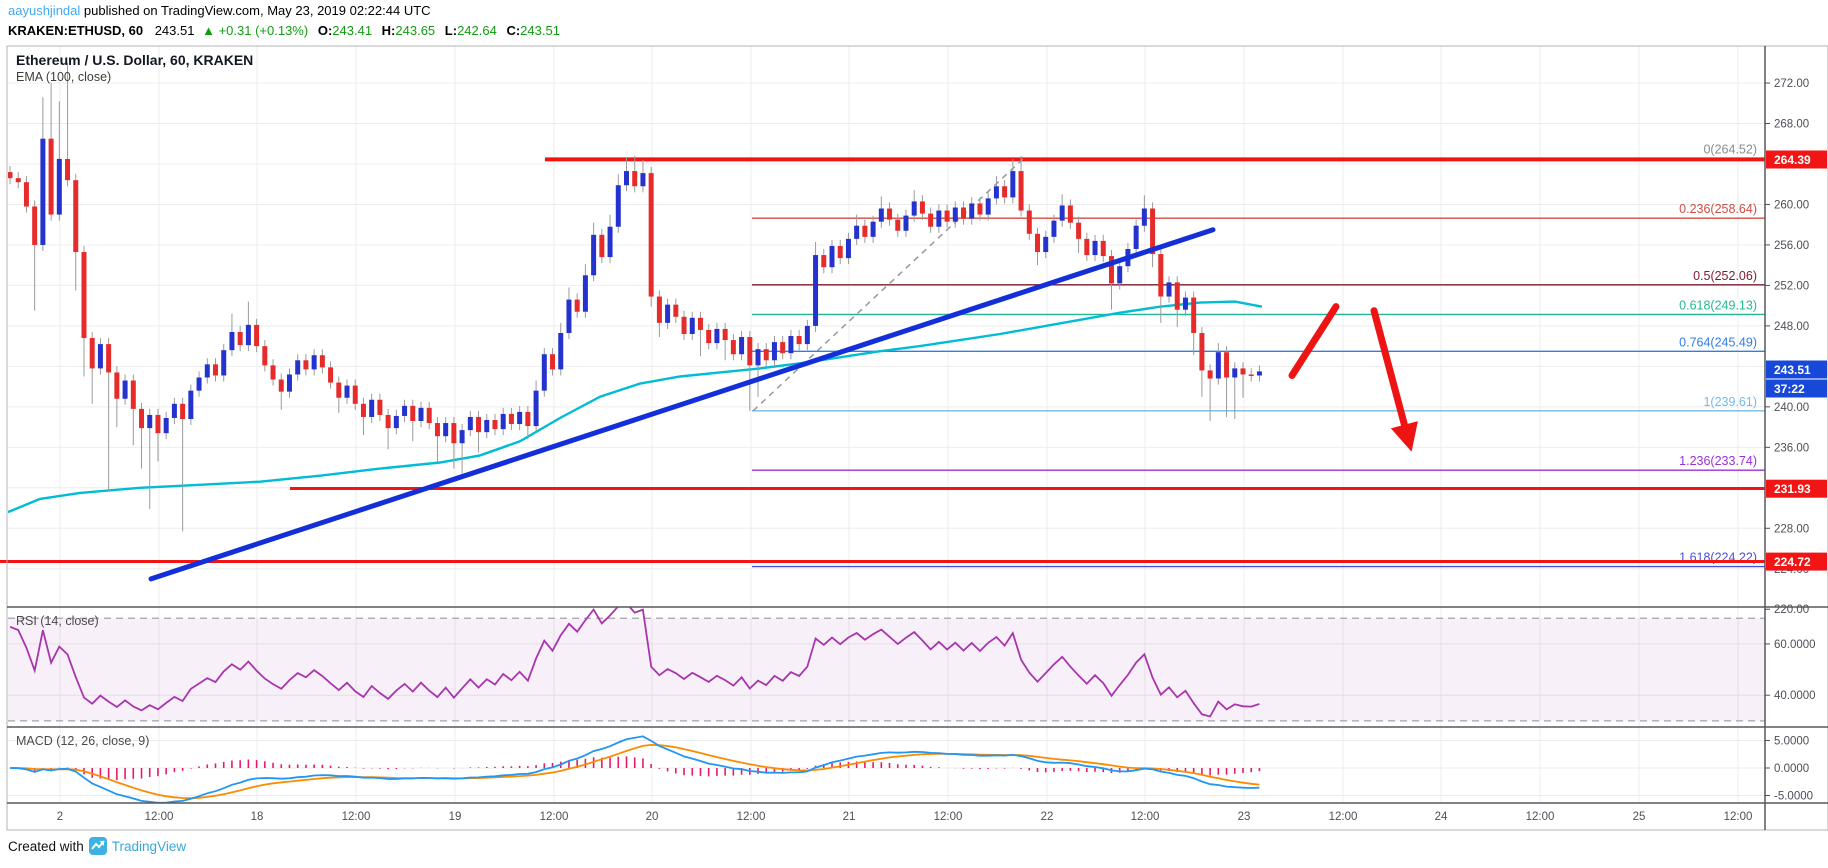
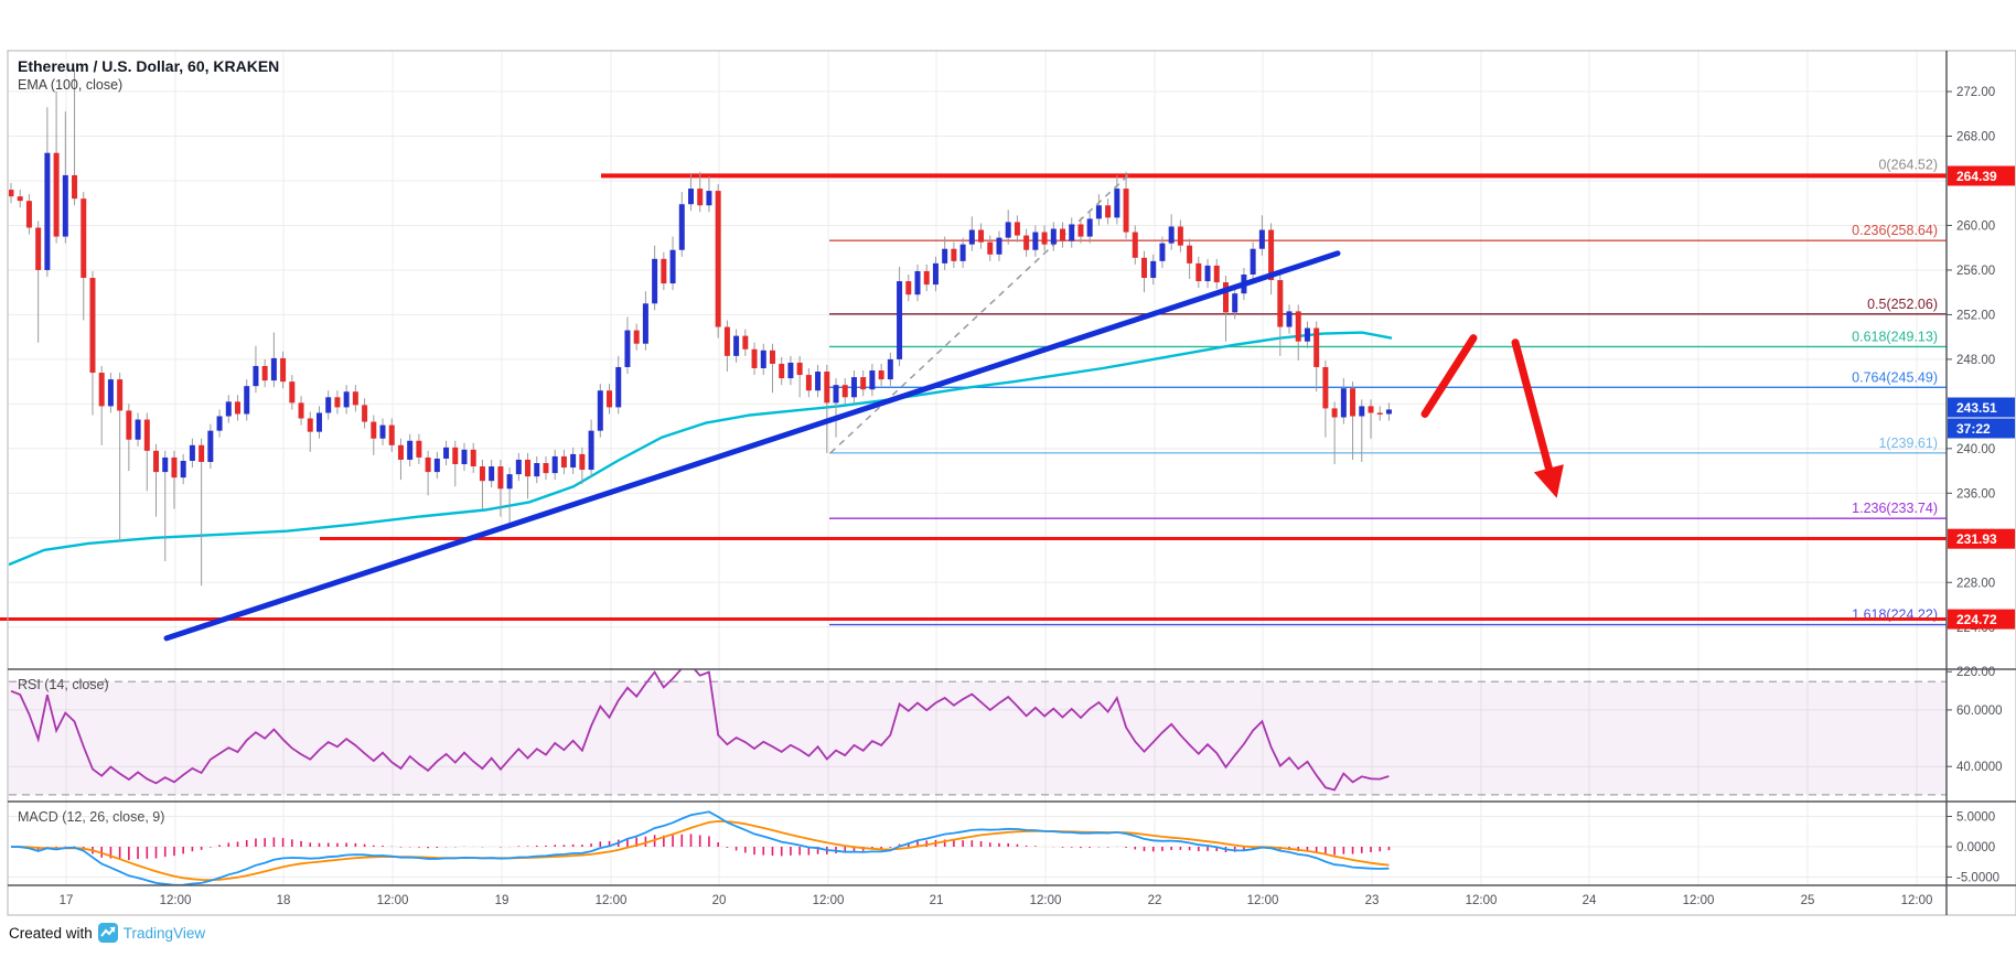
- aayushjindal published on TradingView.com, May 23, 2019 02:22:44 UTC
- KRAKEN:ETHUSD, 60 243.51 ▲ +0.31 (+0.13%) O:243.41 H:243.65 L:242.64 C:243.51
  0(264.52)
  0.236(258.64)
  0.5(252.06)
  0.618(249.13)
  0.764(245.49)
  1(239.61)
  1.236(233.74)
  1.618(224.22)
  272.00
  268.00
  260.00
  256.00
  252.00
  248.00
  240.00
  236.00
  228.00
  220.00
  60.0000
  40.0000
  5.0000
  0.0000
  -5.0000
- 2
+ 17
  12:00
  18
  12:00
  19
  12:00
  20
  12:00
  21
  12:00
  22
  12:00
  23
  12:00
  24
  12:00
  25
  12:00
  264.39
  243.51
  37:22
  231.93
  224.72
  Ethereum / U.S. Dollar, 60, KRAKEN
  EMA (100, close)
  RSI (14, close)
  MACD (12, 26, close, 9)
  Created with
  TradingView
